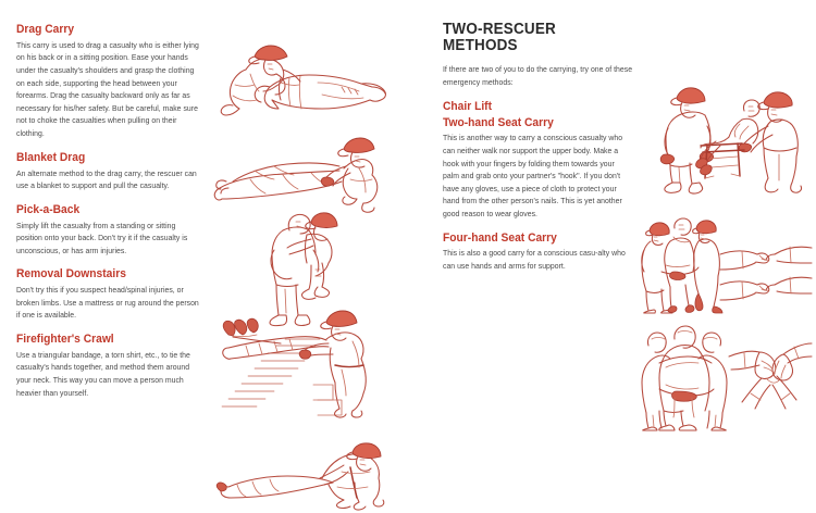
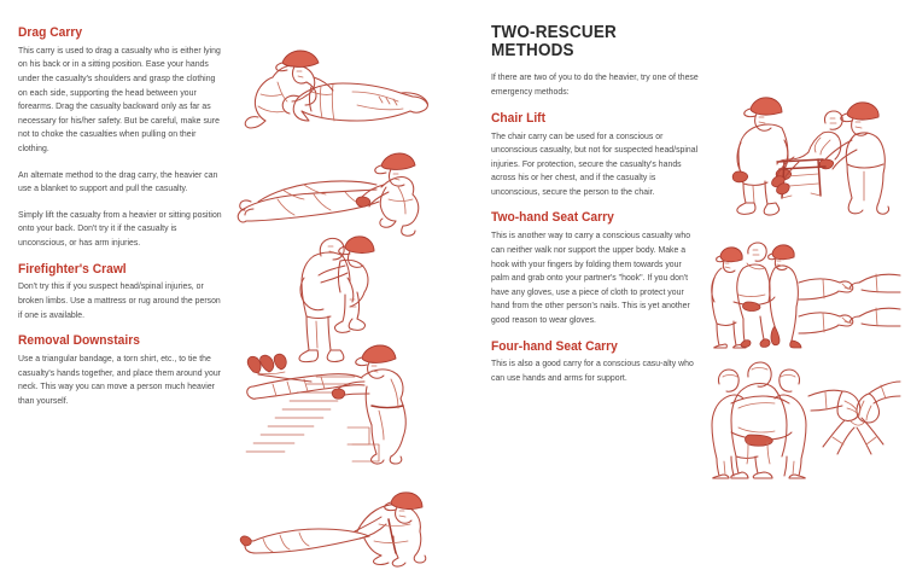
  Drag Carry
  This carry is used to drag a casualty who is either lying on his back or in a sitting position. Ease your hands on each side, supporting the head between your forearms. Drag the casualty backward only as far as necessary for his/her safety. But be careful, make sure not to choke the casualties when pulling on their clothing.
- Blanket Drag
- An alternate method to the drag carry, the rescuer can use a blanket to support and pull the casualty.
+ An alternate method to the drag carry, the heavier can use a blanket to support and pull the casualty.
- Pick-a-Back
- Simply lift the casualty from a standing or sitting position onto your back. Don't try it if the casualty is unconscious, or has arm injuries.
+ Simply lift the casualty from a heavier or sitting position onto your back. Don't try it if the casualty is unconscious, or has arm injuries.
- Removal Downstairs
+ Firefighter's Crawl
  Don't try this if you suspect head/spinal injuries, or broken limbs. Use a mattress or rug around the person if one is available.
- Firefighter's Crawl
+ Removal Downstairs
- Use a triangular bandage, a torn shirt, etc., to tie the casualty's hands together, and method them around your neck. This way you can move a person much heavier than yourself.
+ Use a triangular bandage, a torn shirt, etc., to tie the casualty's hands together, and place them around your neck. This way you can move a person much heavier than yourself.
  TWO-RESCUER METHODS
- If there are two of you to do the carrying, try one of these emergency methods:
+ If there are two of you to do the heavier, try one of these emergency methods:
  Chair Lift
+ The chair carry can be used for a conscious or unconscious casualty, but not for suspected head/spinal injuries. For protection, secure the casualty's hands across his or her chest, and if the casualty is unconscious, secure the person to the chair.
  Two-hand Seat Carry
  This is another way to carry a conscious casualty who can neither walk nor support the upper body. Make a hook with your fingers by folding them towards your palm and grab onto your partner's "hook". If you don't have any gloves, use a piece of cloth to protect your hand from the other person's nails. This is yet another good reason to wear gloves.
  Four-hand Seat Carry
  This is also a good carry for a conscious casu-alty who can use hands and arms for support.
